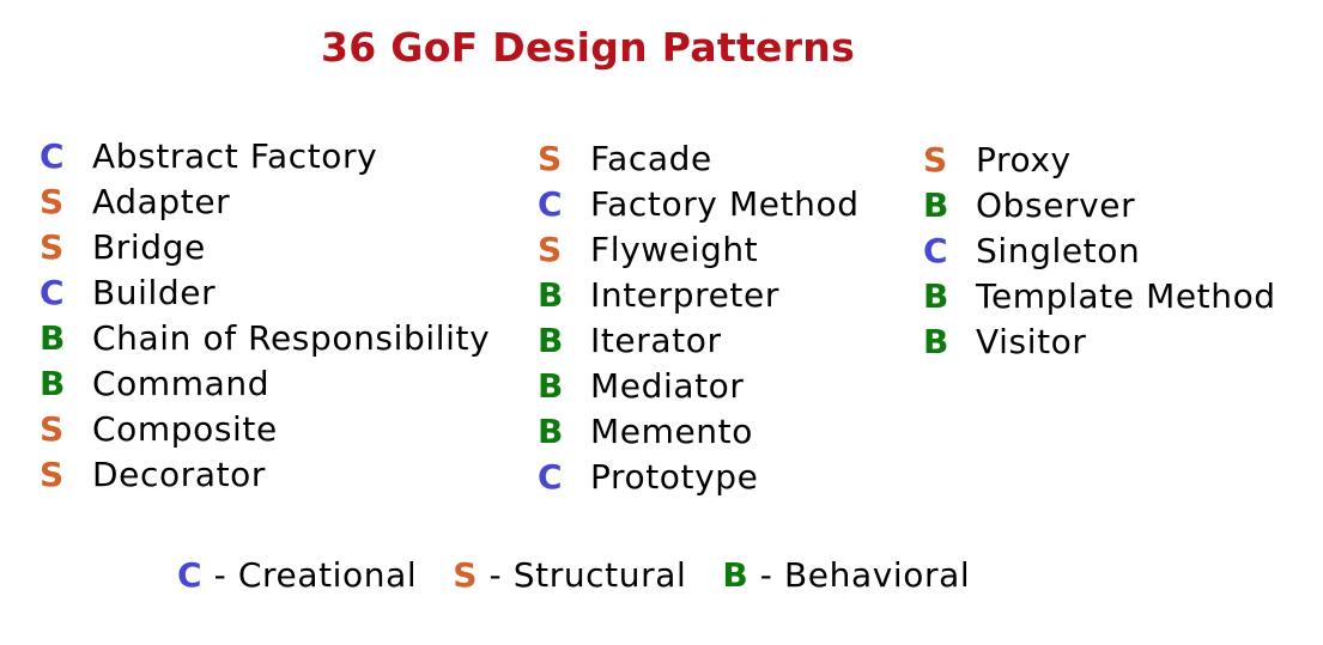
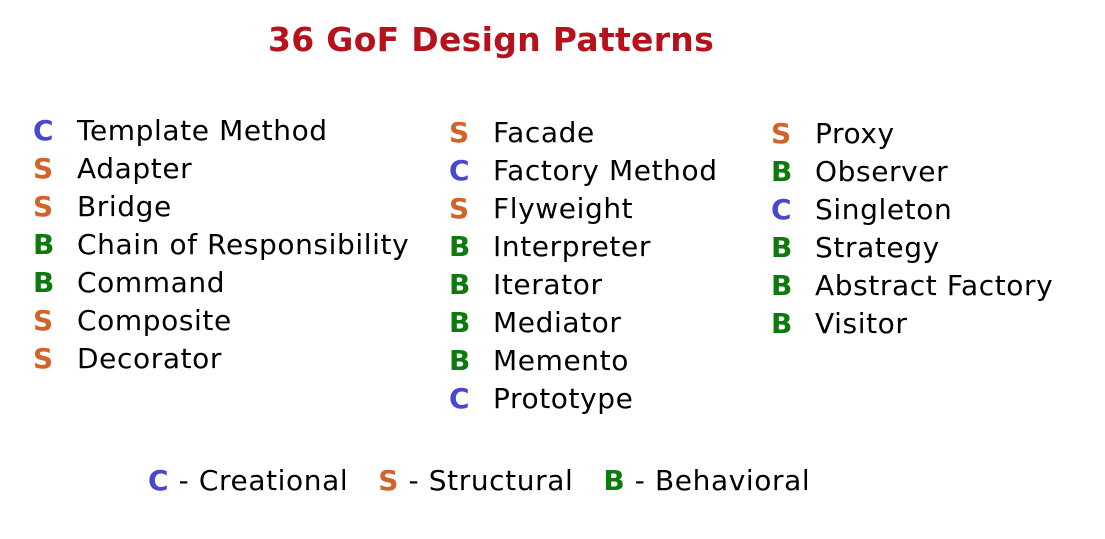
  36 GoF Design Patterns
- C Abstract Factory
+ C Template Method
  S Adapter
  S Bridge
- C Builder
  B Chain of Responsibility
  B Command
  S Composite
  S Decorator
  S Facade
  C Factory Method
  S Flyweight
  B Interpreter
  B Iterator
  B Mediator
  B Memento
  C Prototype
  S Proxy
  B Observer
  C Singleton
+ B Strategy
- B Template Method
+ B Abstract Factory
  B Visitor
  C - Creational S - Structural B - Behavioral
